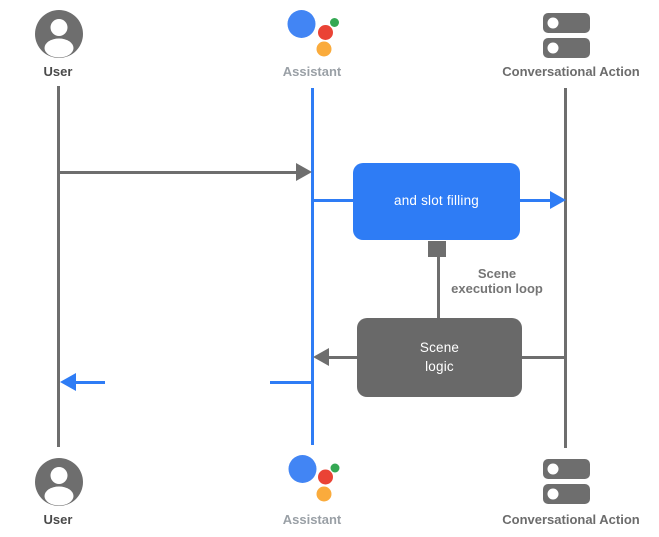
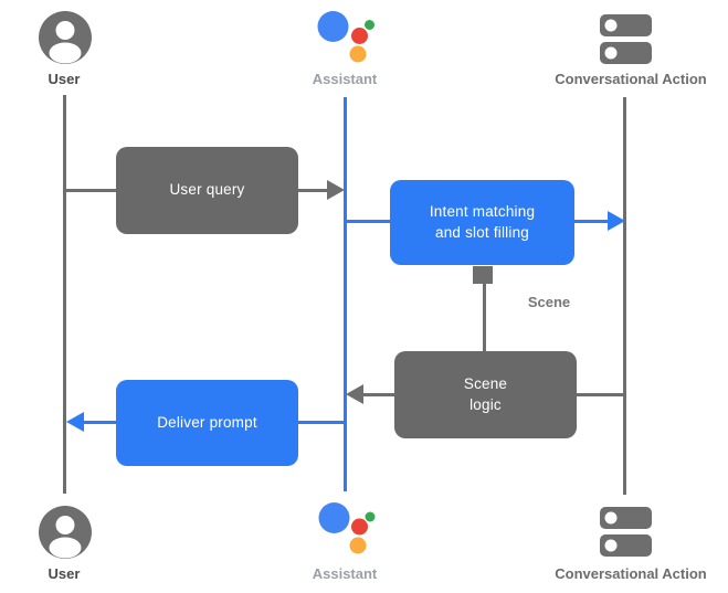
  User
  Assistant
  Conversational Action
+ User query
+ Intent matching
  and slot filling
  Scene
- execution loop
  Scene
  logic
+ Deliver prompt
  User
  Assistant
  Conversational Action
